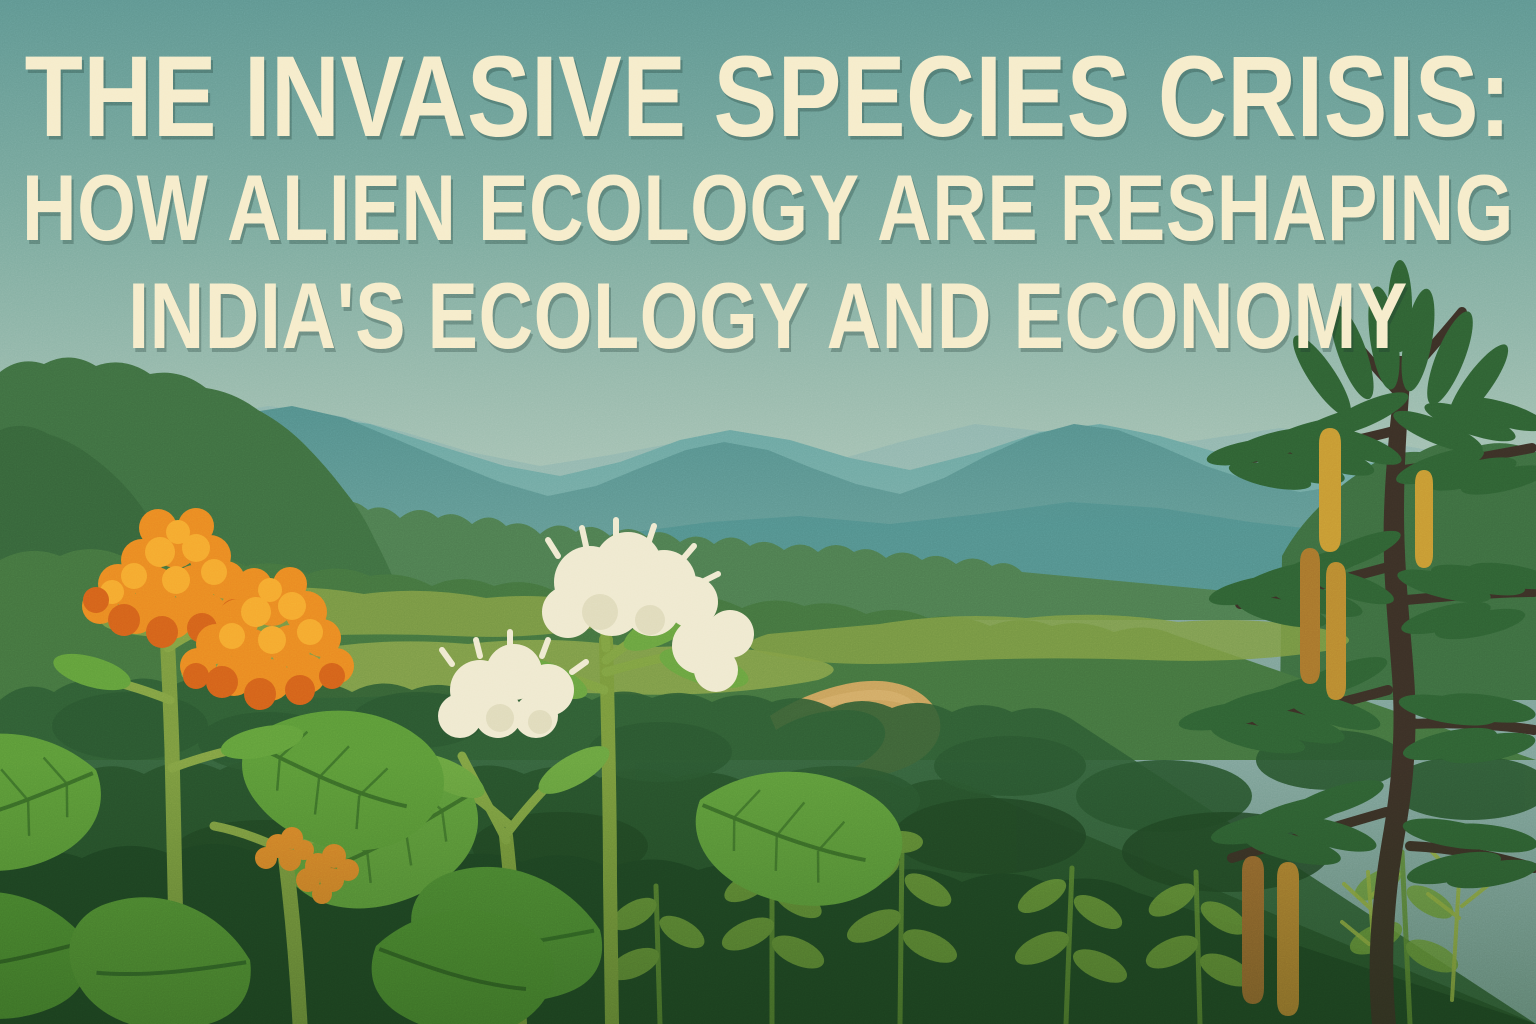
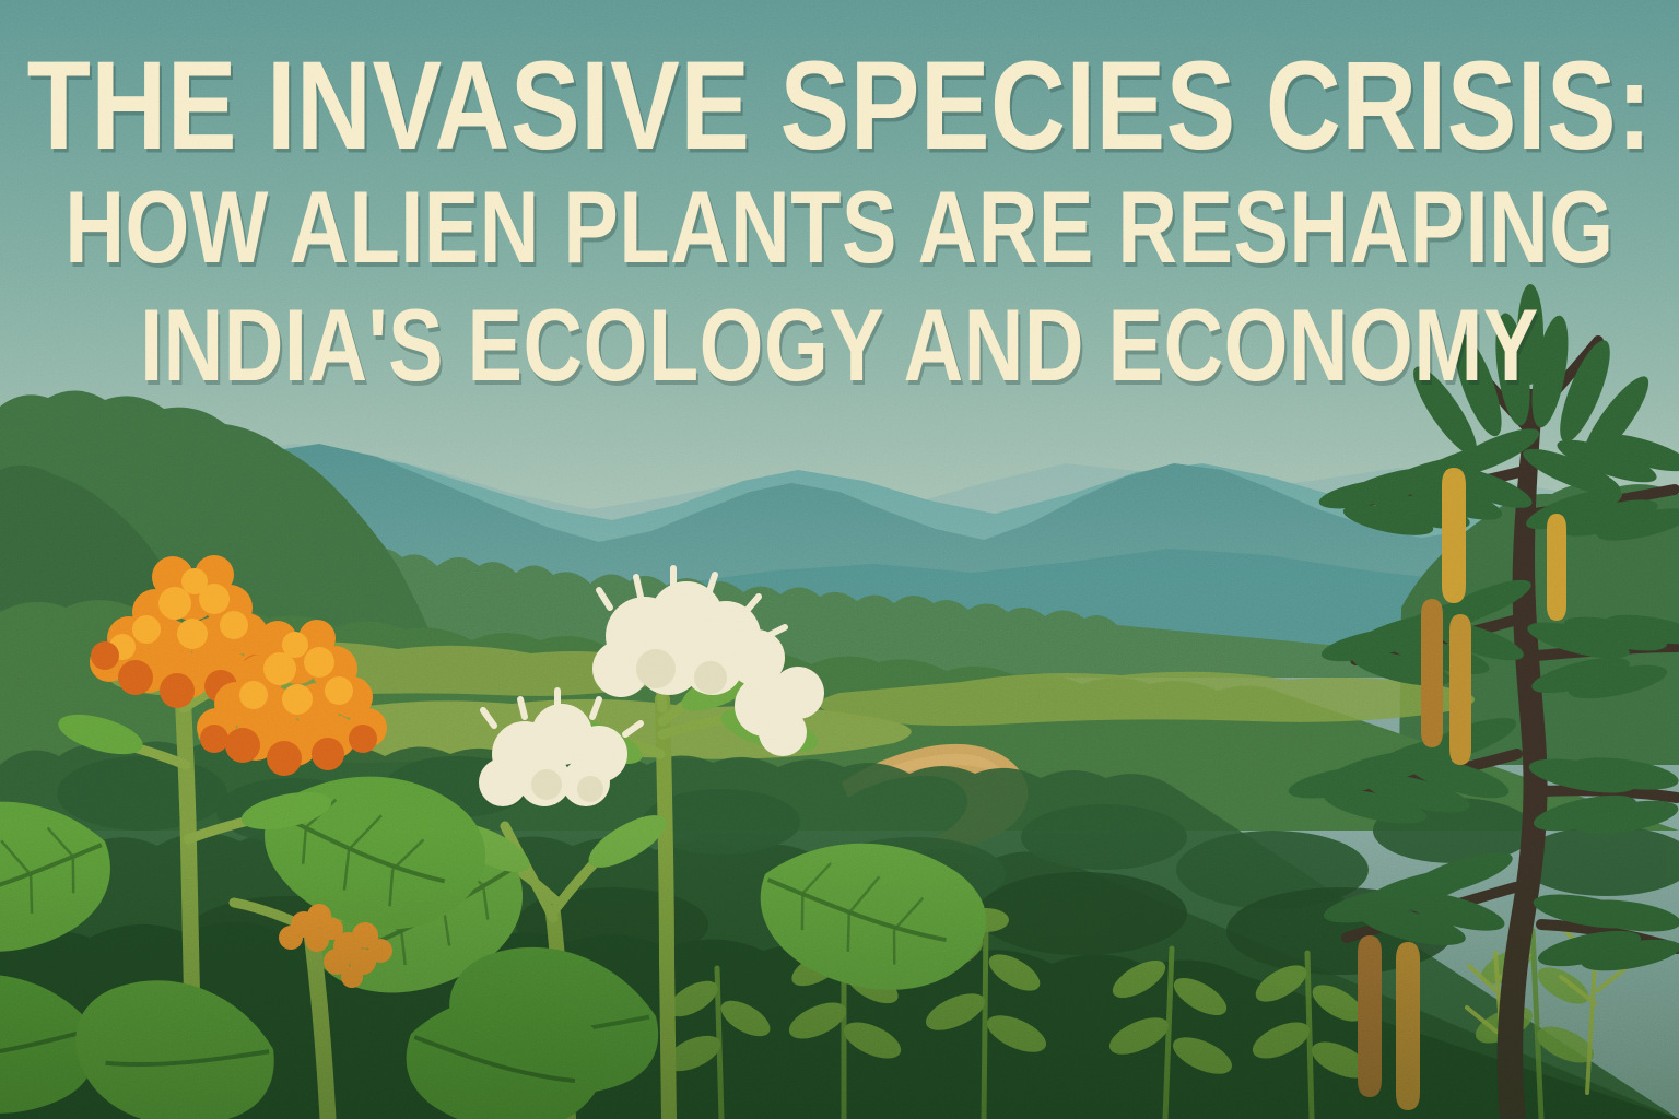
  THE INVASIVE SPECIES CRISIS:
- HOW ALIEN ECOLOGY ARE RESHAPING
+ HOW ALIEN PLANTS ARE RESHAPING
  INDIA'S ECOLOGY AND ECONOMY
